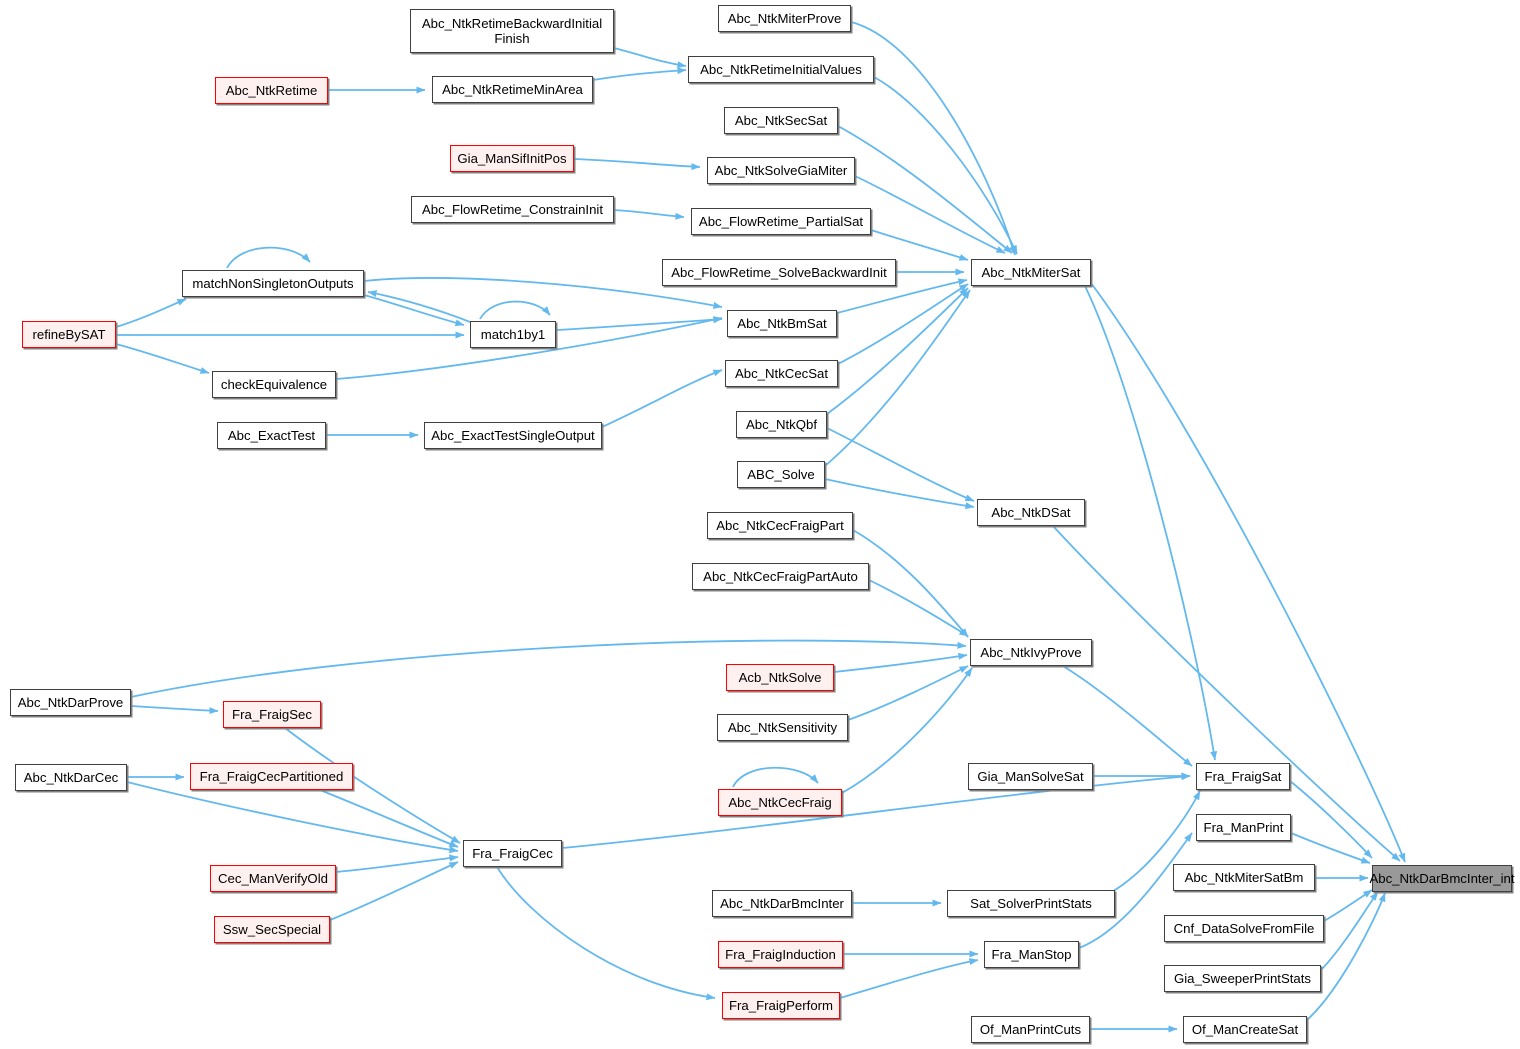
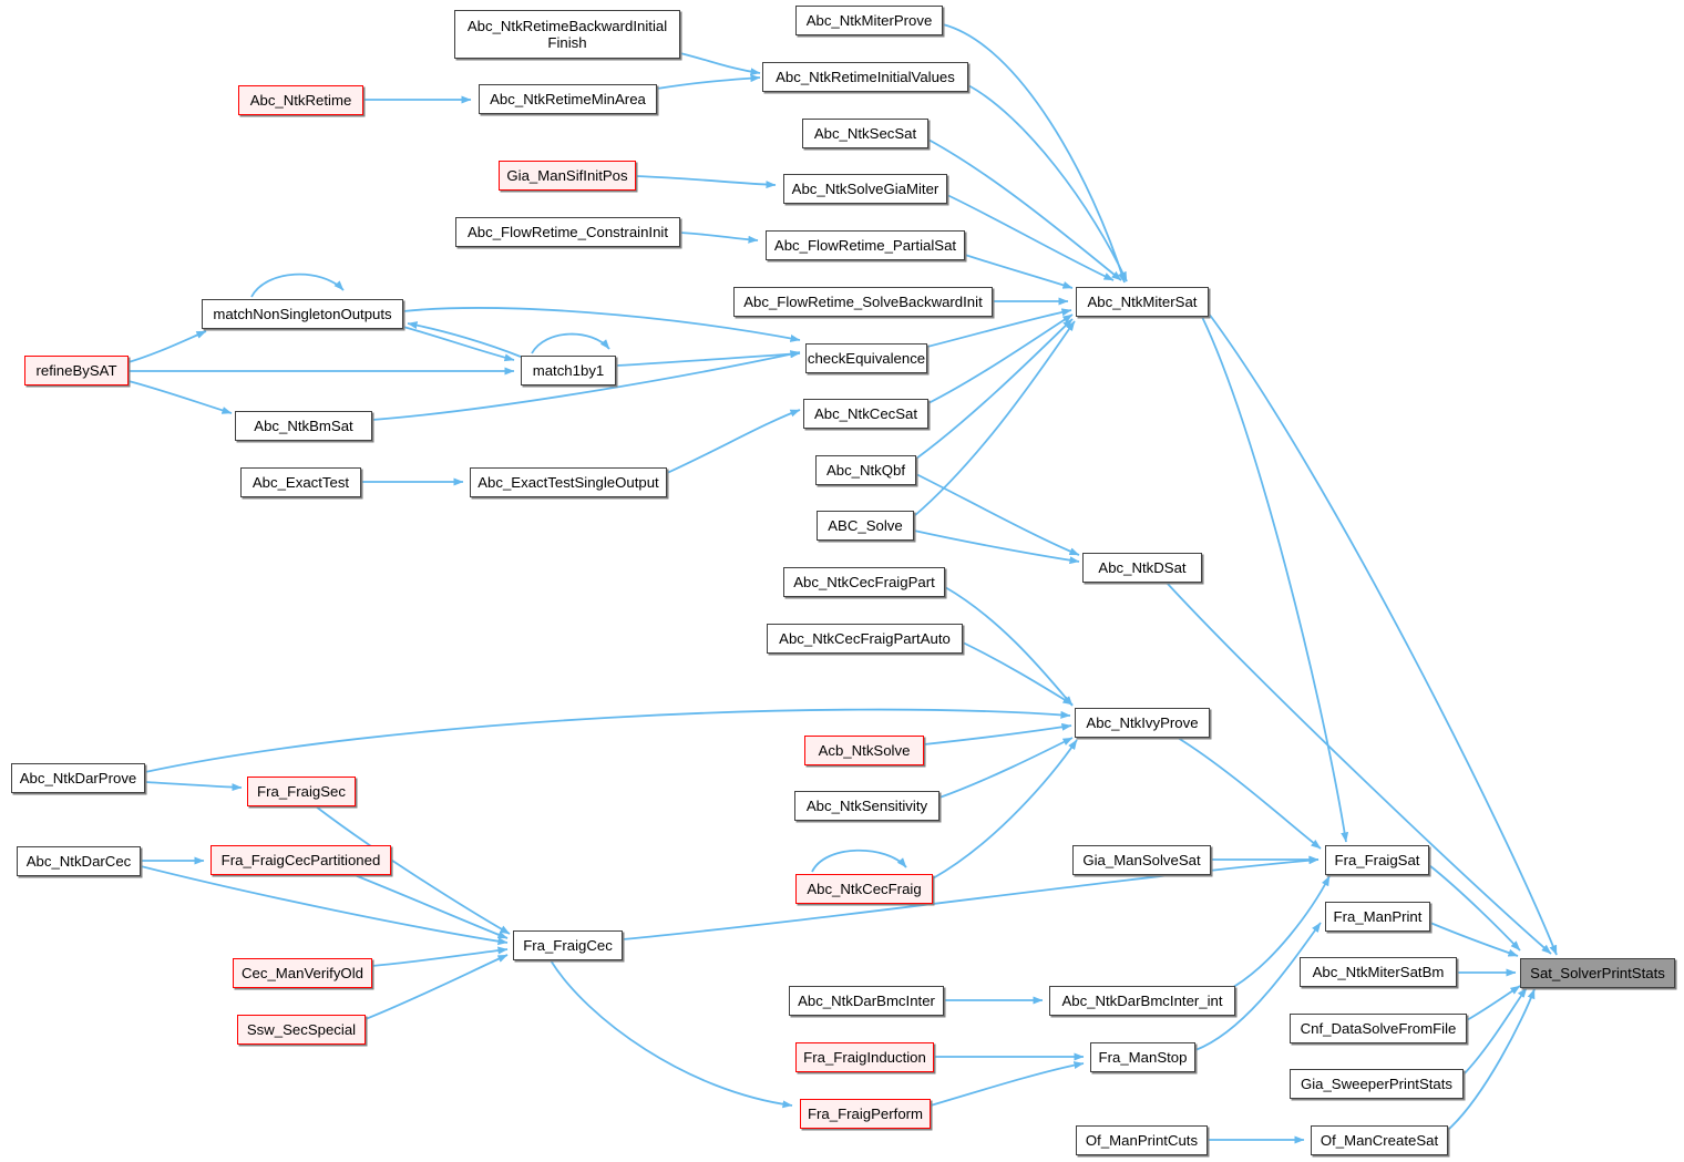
  Abc_NtkRetimeBackwardInitial
  Finish
  Abc_NtkMiterProve
  Abc_NtkRetimeInitialValues
  Abc_NtkRetime
  Abc_NtkRetimeMinArea
  Abc_NtkSecSat
  Gia_ManSifInitPos
  Abc_NtkSolveGiaMiter
  Abc_FlowRetime_ConstrainInit
  Abc_FlowRetime_PartialSat
  matchNonSingletonOutputs
  Abc_FlowRetime_SolveBackwardInit
  Abc_NtkMiterSat
  match1by1
- Abc_NtkBmSat
+ checkEquivalence
  refineBySAT
- checkEquivalence
+ Abc_NtkBmSat
  Abc_NtkCecSat
  Abc_ExactTest
  Abc_ExactTestSingleOutput
  Abc_NtkQbf
  ABC_Solve
  Abc_NtkDSat
  Abc_NtkCecFraigPart
  Abc_NtkCecFraigPartAuto
  Abc_NtkIvyProve
  Abc_NtkDarProve
  Acb_NtkSolve
  Fra_FraigSec
  Abc_NtkSensitivity
  Abc_NtkDarCec
  Fra_FraigCecPartitioned
  Gia_ManSolveSat
  Fra_FraigSat
  Abc_NtkCecFraig
  Fra_ManPrint
  Fra_FraigCec
  Cec_ManVerifyOld
  Abc_NtkMiterSatBm
- Abc_NtkDarBmcInter_int
+ Sat_SolverPrintStats
  Abc_NtkDarBmcInter
- Sat_SolverPrintStats
+ Abc_NtkDarBmcInter_int
  Ssw_SecSpecial
  Cnf_DataSolveFromFile
  Fra_FraigInduction
  Fra_ManStop
  Gia_SweeperPrintStats
  Fra_FraigPerform
  Of_ManPrintCuts
  Of_ManCreateSat
